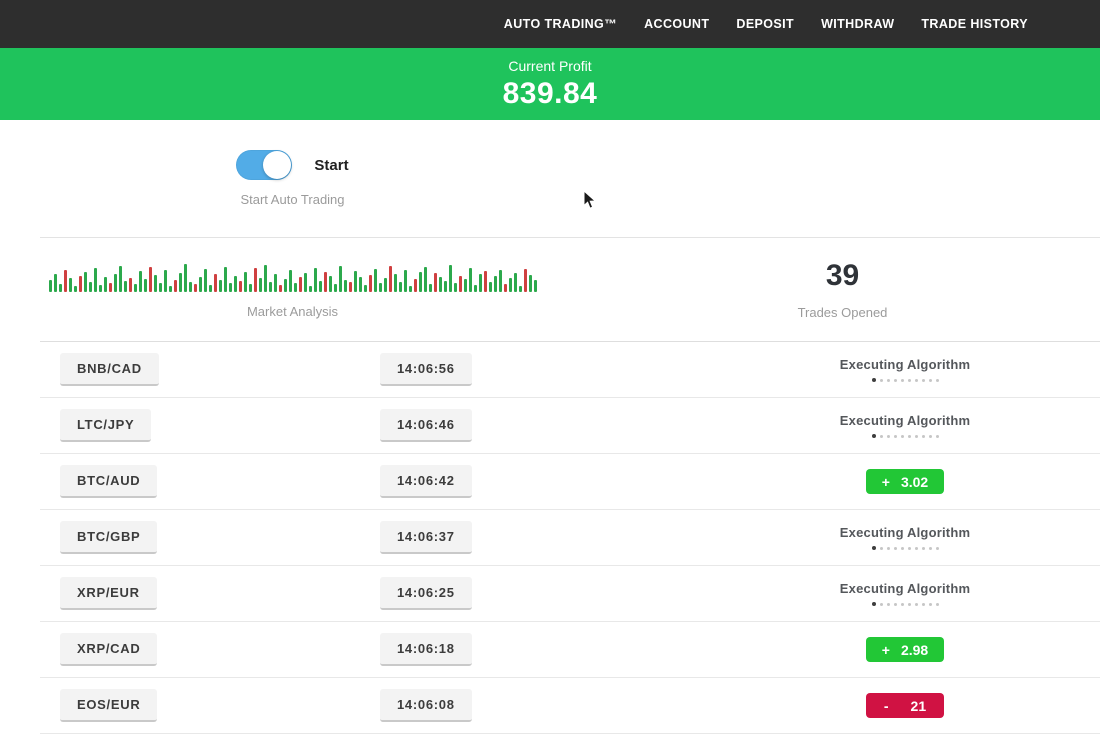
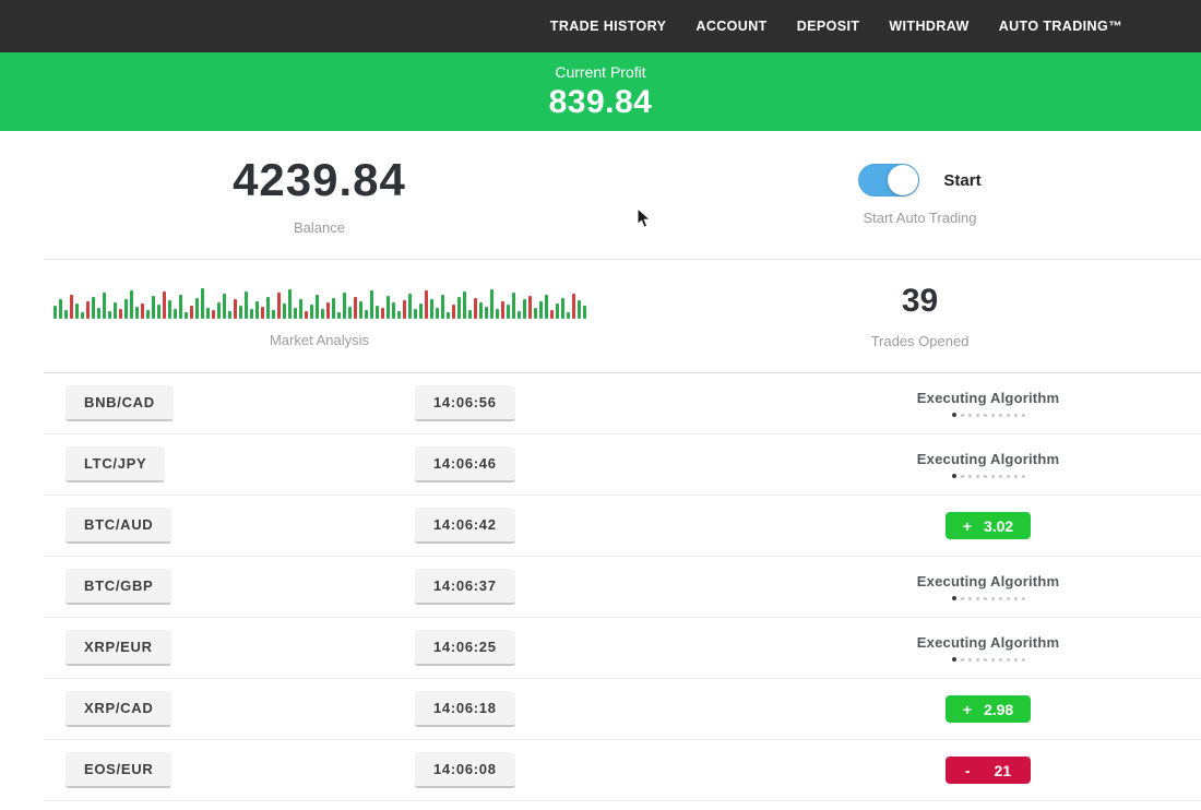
- AUTO TRADING™
+ TRADE HISTORY
  ACCOUNT
  DEPOSIT
  WITHDRAW
- TRADE HISTORY
+ AUTO TRADING™
  Current Profit
  839.84
+ 4239.84
+ Balance
  Start
  Start Auto Trading
  Market Analysis
  39
  Trades Opened
  BNB/CAD
  14:06:56
  Executing Algorithm
  LTC/JPY
  14:06:46
  Executing Algorithm
  BTC/AUD
  14:06:42
  +
  3.02
  BTC/GBP
  14:06:37
  Executing Algorithm
  XRP/EUR
  14:06:25
  Executing Algorithm
  XRP/CAD
  14:06:18
  +
  2.98
  EOS/EUR
  14:06:08
  -
  21
